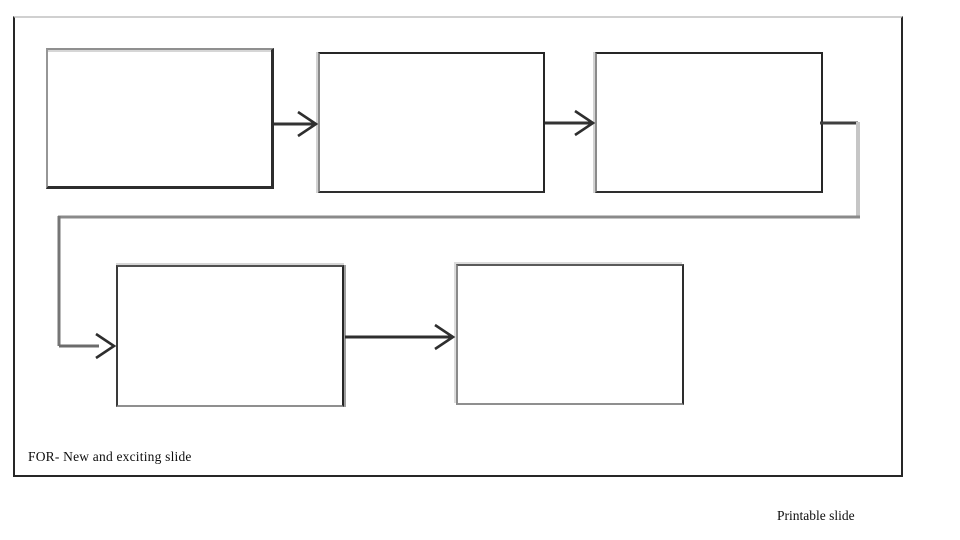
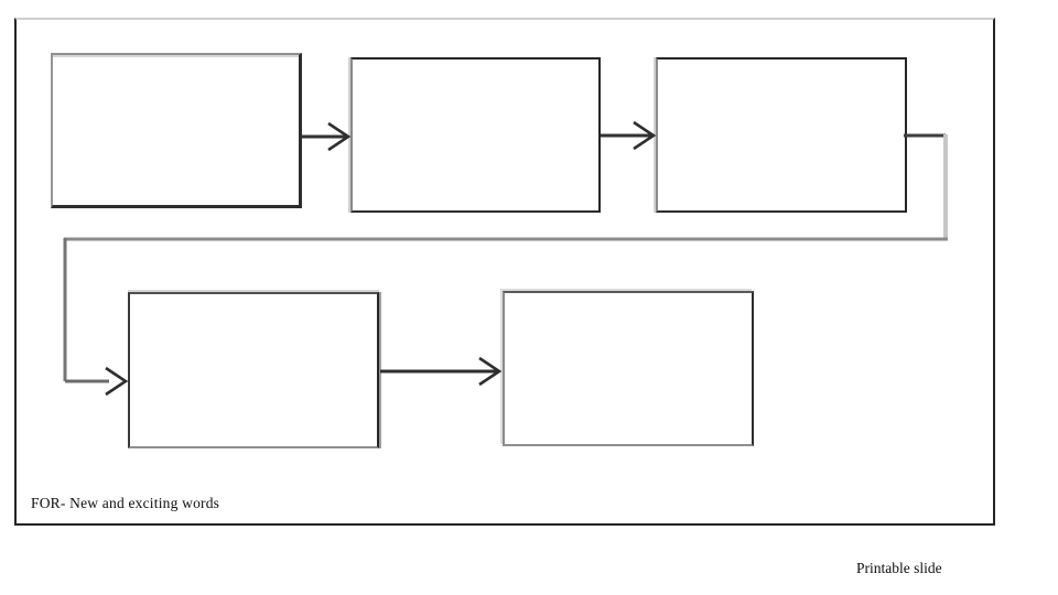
- FOR- New and exciting slide
+ FOR- New and exciting words
  Printable slide
